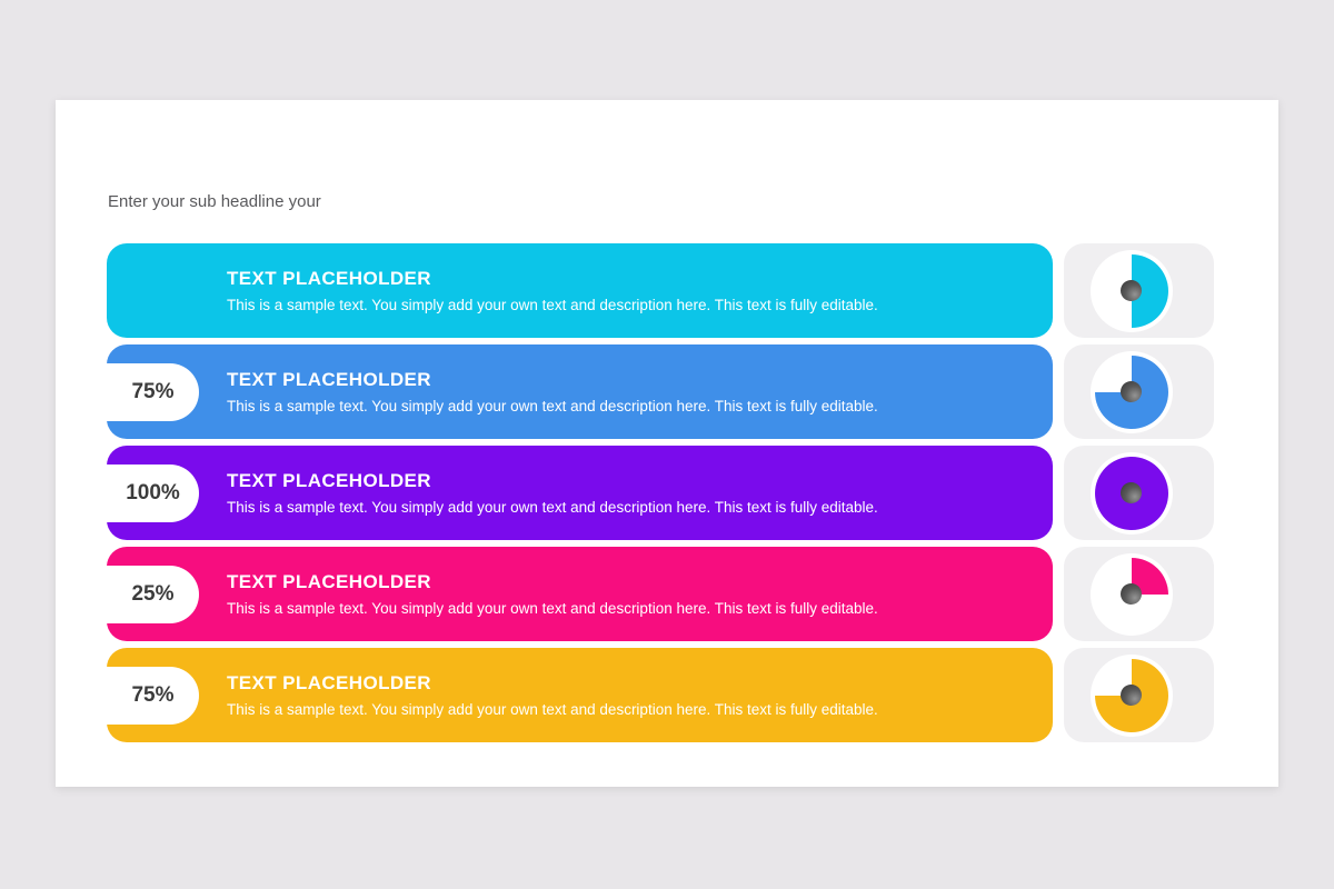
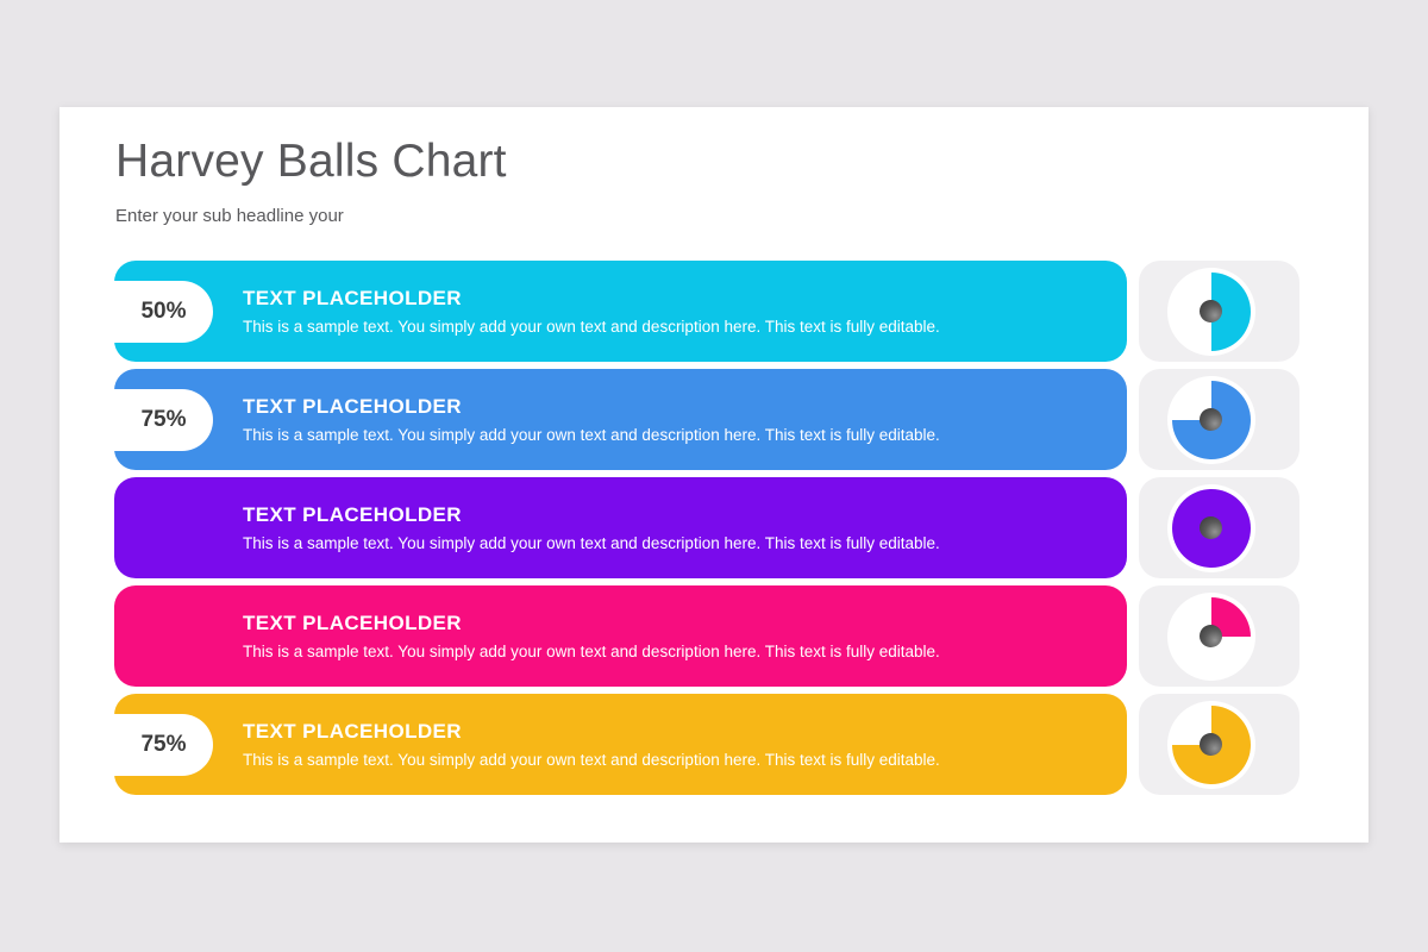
+ Harvey Balls Chart
  Enter your sub headline your
+ 50%
  TEXT PLACEHOLDER
  This is a sample text. You simply add your own text and description here. This text is fully editable.
  75%
  TEXT PLACEHOLDER
  This is a sample text. You simply add your own text and description here. This text is fully editable.
- 100%
  TEXT PLACEHOLDER
  This is a sample text. You simply add your own text and description here. This text is fully editable.
- 25%
  TEXT PLACEHOLDER
  This is a sample text. You simply add your own text and description here. This text is fully editable.
  75%
  TEXT PLACEHOLDER
  This is a sample text. You simply add your own text and description here. This text is fully editable.
